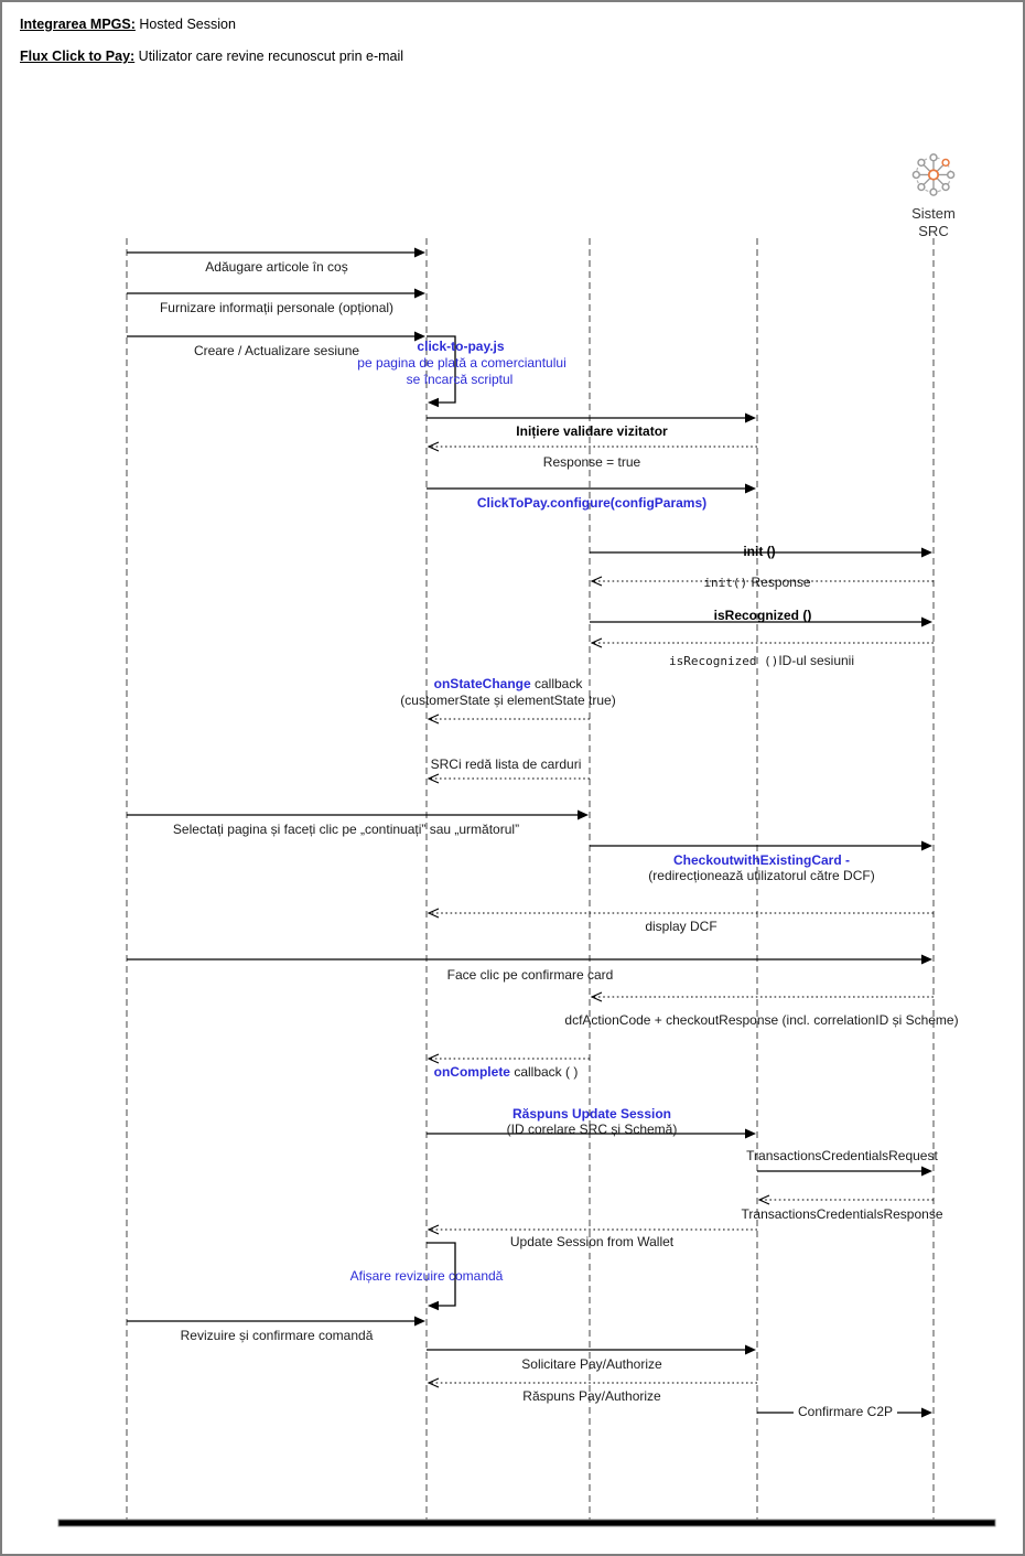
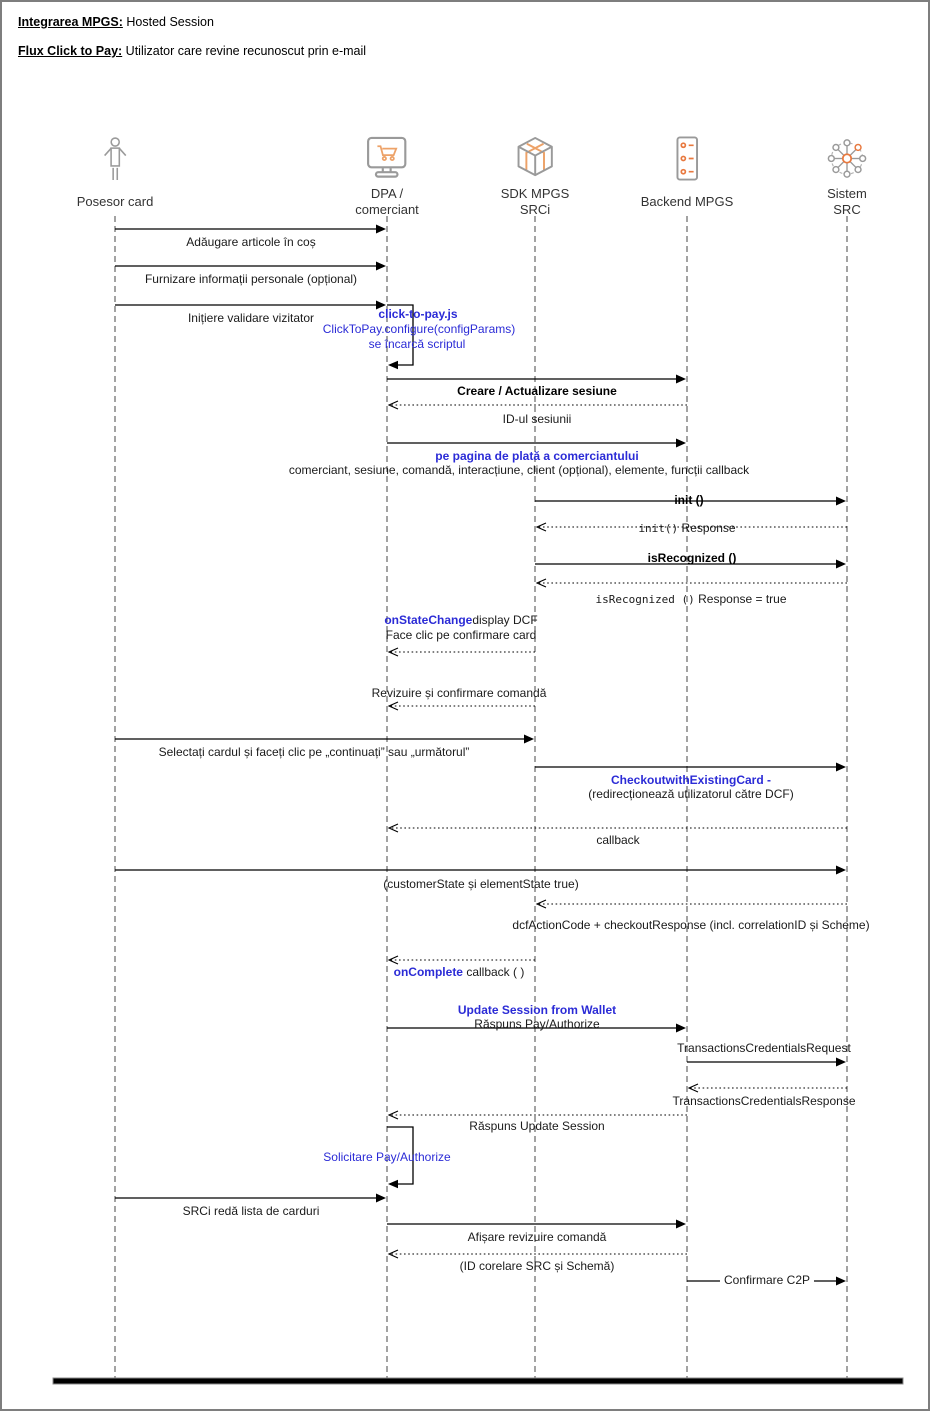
  Integrarea MPGS: Hosted Session
  Flux Click to Pay: Utilizator care revine recunoscut prin e-mail
+ Posesor card
+ DPA /
+ comerciant
+ SDK MPGS
+ SRCi
+ Backend MPGS
  Sistem
  SRC
  Adăugare articole în coș
  Furnizare informații personale (opțional)
- Creare / Actualizare sesiune
+ Inițiere validare vizitator
  click-to-pay.js
- pe pagina de plată a comerciantului
+ ClickToPay.configure(configParams)
  se încarcă scriptul
- Inițiere validare vizitator
+ Creare / Actualizare sesiune
- Response = true
+ ID-ul sesiunii
- ClickToPay.configure(configParams)
+ pe pagina de plată a comerciantului
+ comerciant, sesiune, comandă, interacțiune, client (opțional), elemente, funcții callback
  init ()
  init() Response
  isRecognized ()
- isRecognized ()ID-ul sesiunii
+ isRecognized () Response = true
- onStateChange callback
+ onStateChangedisplay DCF
- (customerState și elementState true)
+ Face clic pe confirmare card
- SRCi redă lista de carduri
+ Revizuire și confirmare comandă
- Selectați pagina și faceți clic pe „continuați” sau „următorul”
+ Selectați cardul și faceți clic pe „continuați” sau „următorul”
  CheckoutwithExistingCard -
  (redirecționează utilizatorul către DCF)
- display DCF
+ callback
- Face clic pe confirmare card
+ (customerState și elementState true)
  dcfActionCode + checkoutResponse (incl. correlationID și Scheme)
  onComplete callback ( )
- Răspuns Update Session
+ Update Session from Wallet
- (ID corelare SRC și Schemă)
+ Răspuns Pay/Authorize
  TransactionsCredentialsRequest
  TransactionsCredentialsResponse
- Update Session from Wallet
+ Răspuns Update Session
- Afișare revizuire comandă
+ Solicitare Pay/Authorize
- Revizuire și confirmare comandă
+ SRCi redă lista de carduri
- Solicitare Pay/Authorize
+ Afișare revizuire comandă
- Răspuns Pay/Authorize
+ (ID corelare SRC și Schemă)
  Confirmare C2P
